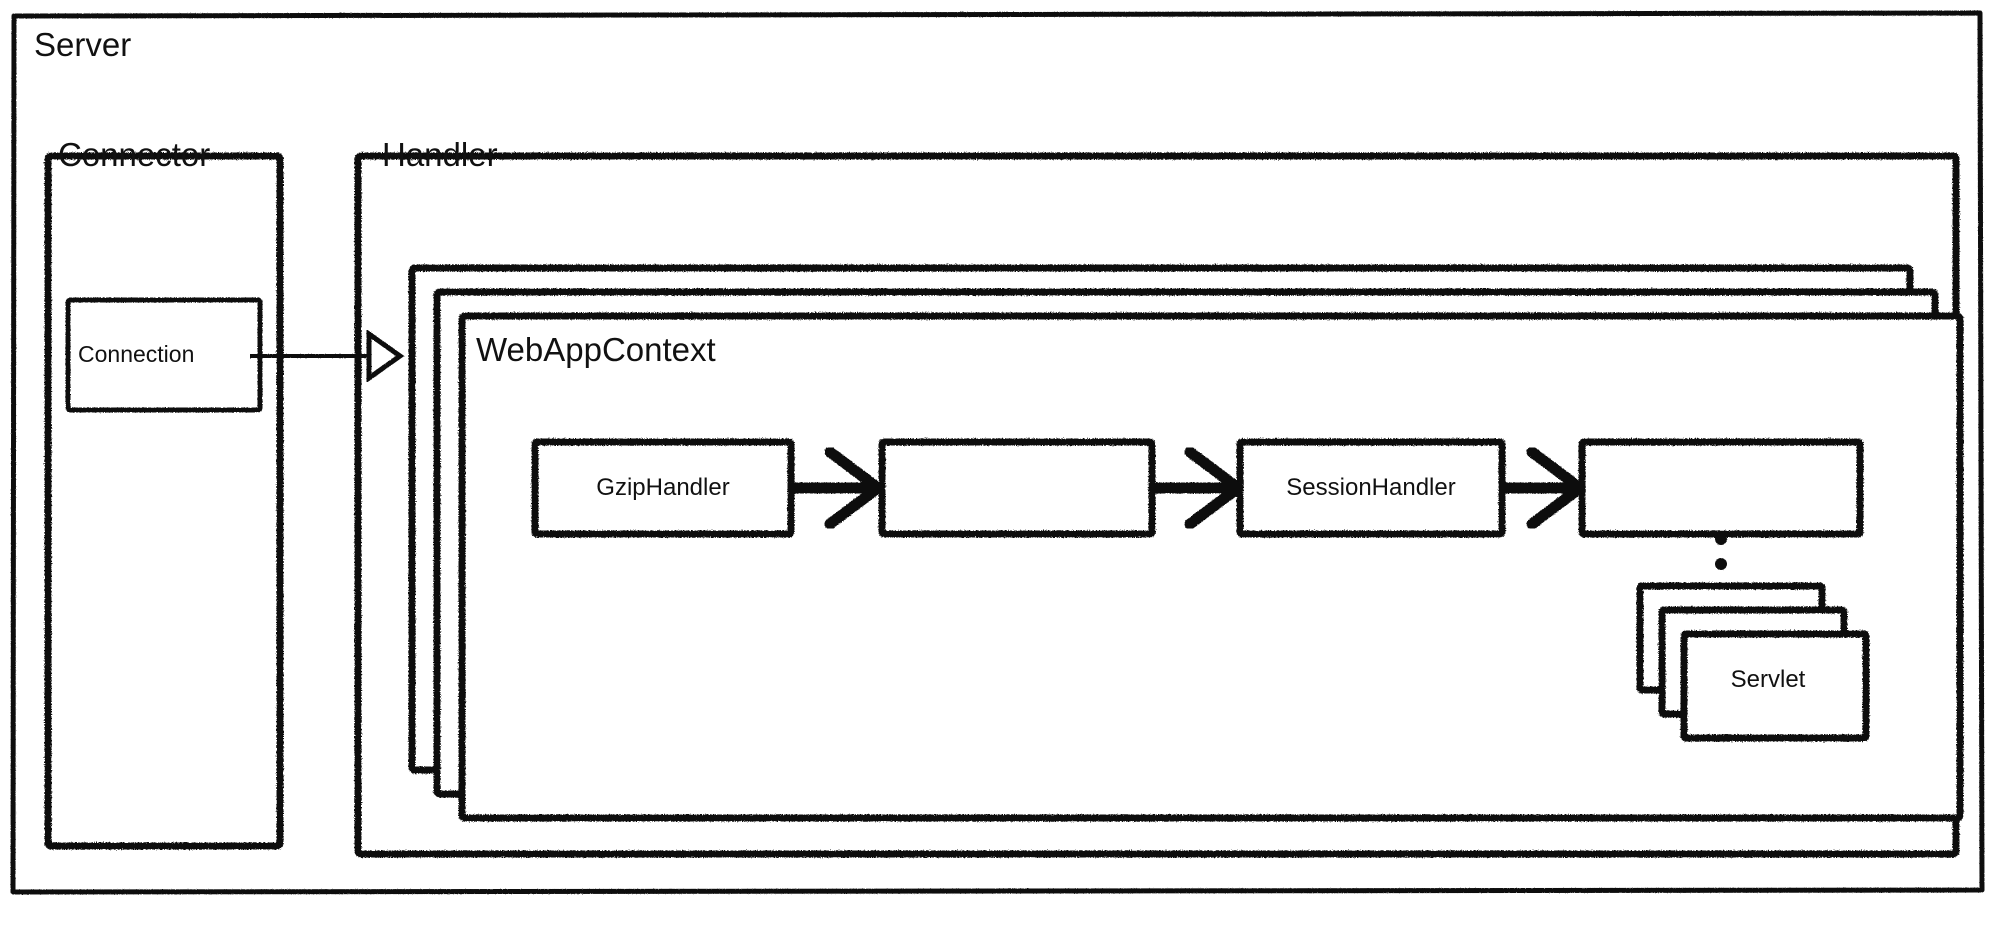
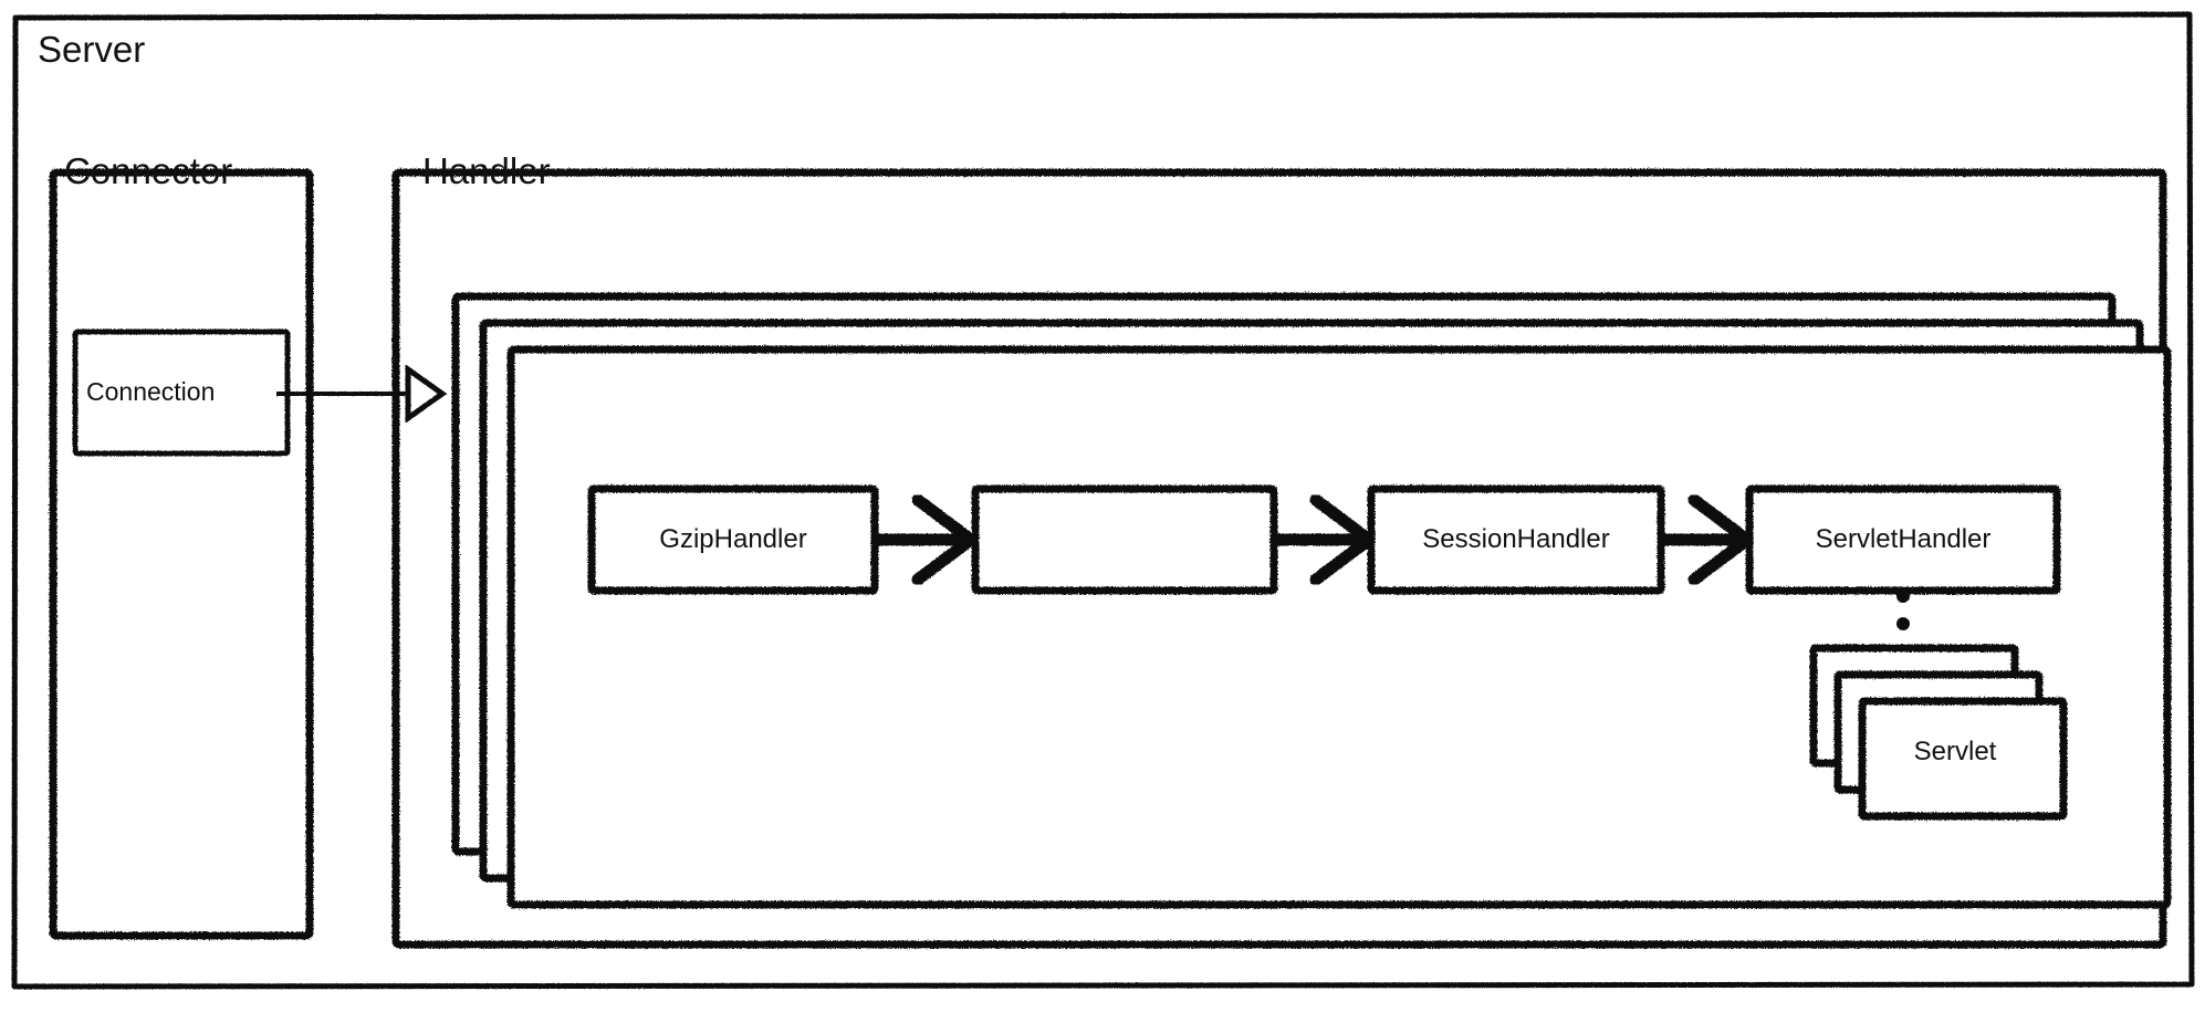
  Server
  Connector
  Handler
- WebAppContext
  Connection
  GzipHandler
  SessionHandler
+ ServletHandler
  Servlet
